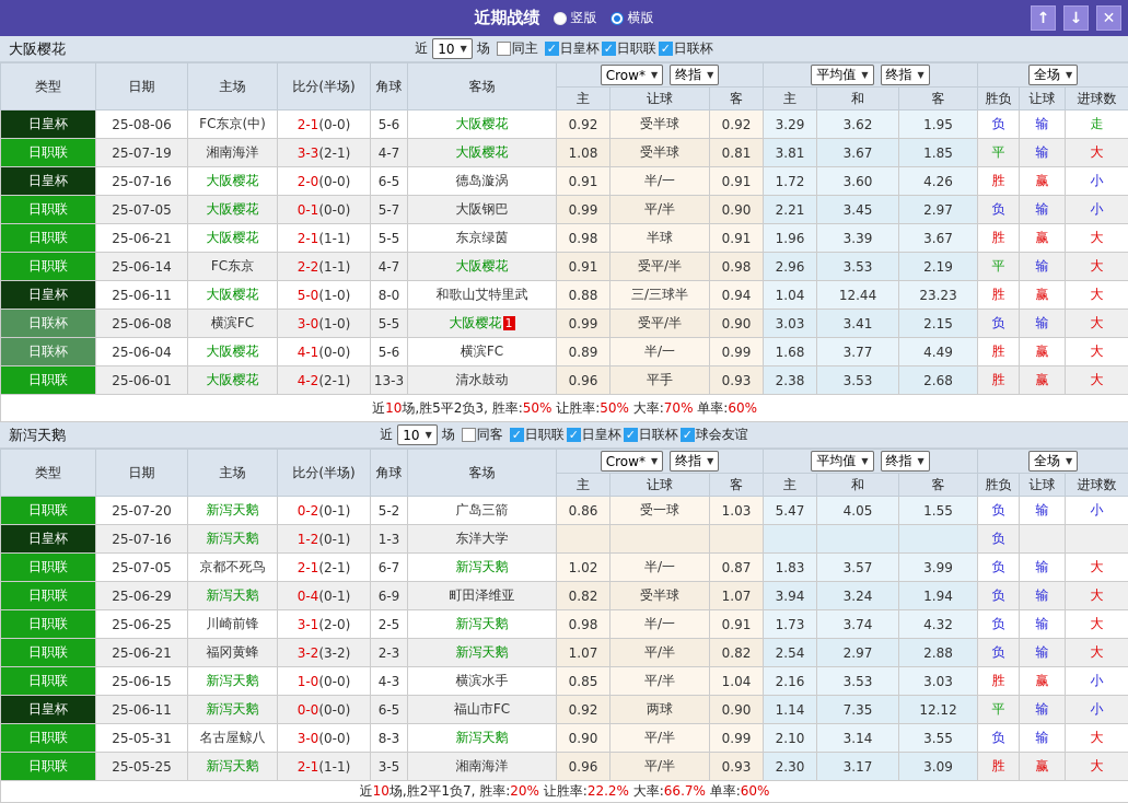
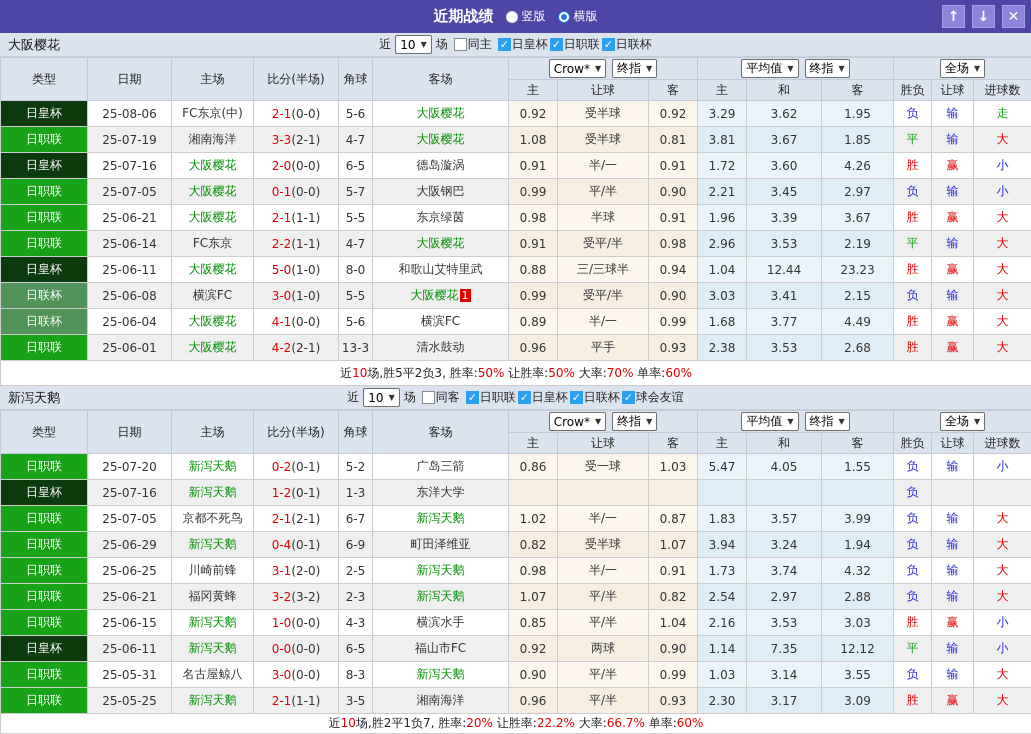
  近期战绩
  竖版
  横版
  ↑
  ↓
  ✕
  大阪樱花
  近
  10
  ▼
  场
  同主
  日皇杯
  日职联
  日联杯
  类型	日期	主场	比分(半场)	角球	客场	Crow* ▼ 终指 ▼	平均值 ▼ 终指 ▼	全场 ▼
  主	让球	客	主	和	客	胜负	让球	进球数
  日皇杯	25-08-06	FC东京(中)	2-1(0-0)	5-6	大阪樱花	0.92	受半球	0.92	3.29	3.62	1.95	负	输	走
  日职联	25-07-19	湘南海洋	3-3(2-1)	4-7	大阪樱花	1.08	受半球	0.81	3.81	3.67	1.85	平	输	大
  日皇杯	25-07-16	大阪樱花	2-0(0-0)	6-5	德岛漩涡	0.91	半/一	0.91	1.72	3.60	4.26	胜	赢	小
  日职联	25-07-05	大阪樱花	0-1(0-0)	5-7	大阪钢巴	0.99	平/半	0.90	2.21	3.45	2.97	负	输	小
  日职联	25-06-21	大阪樱花	2-1(1-1)	5-5	东京绿茵	0.98	半球	0.91	1.96	3.39	3.67	胜	赢	大
  日职联	25-06-14	FC东京	2-2(1-1)	4-7	大阪樱花	0.91	受平/半	0.98	2.96	3.53	2.19	平	输	大
  日皇杯	25-06-11	大阪樱花	5-0(1-0)	8-0	和歌山艾特里武	0.88	三/三球半	0.94	1.04	12.44	23.23	胜	赢	大
  日联杯	25-06-08	横滨FC	3-0(1-0)	5-5	大阪樱花 1	0.99	受平/半	0.90	3.03	3.41	2.15	负	输	大
  日联杯	25-06-04	大阪樱花	4-1(0-0)	5-6	横滨FC	0.89	半/一	0.99	1.68	3.77	4.49	胜	赢	大
  日职联	25-06-01	大阪樱花	4-2(2-1)	13-3	清水鼓动	0.96	平手	0.93	2.38	3.53	2.68	胜	赢	大
  近10场,胜5平2负3, 胜率:50% 让胜率:50% 大率:70% 单率:60%
  新泻天鹅
  近
  10
  ▼
  场
  同客
  日职联
  日皇杯
  日联杯
  球会友谊
  类型	日期	主场	比分(半场)	角球	客场	Crow* ▼ 终指 ▼	平均值 ▼ 终指 ▼	全场 ▼
  主	让球	客	主	和	客	胜负	让球	进球数
  日职联	25-07-20	新泻天鹅	0-2(0-1)	5-2	广岛三箭	0.86	受一球	1.03	5.47	4.05	1.55	负	输	小
  日皇杯	25-07-16	新泻天鹅	1-2(0-1)	1-3	东洋大学							负
  日职联	25-07-05	京都不死鸟	2-1(2-1)	6-7	新泻天鹅	1.02	半/一	0.87	1.83	3.57	3.99	负	输	大
  日职联	25-06-29	新泻天鹅	0-4(0-1)	6-9	町田泽维亚	0.82	受半球	1.07	3.94	3.24	1.94	负	输	大
  日职联	25-06-25	川崎前锋	3-1(2-0)	2-5	新泻天鹅	0.98	半/一	0.91	1.73	3.74	4.32	负	输	大
  日职联	25-06-21	福冈黄蜂	3-2(3-2)	2-3	新泻天鹅	1.07	平/半	0.82	2.54	2.97	2.88	负	输	大
  日职联	25-06-15	新泻天鹅	1-0(0-0)	4-3	横滨水手	0.85	平/半	1.04	2.16	3.53	3.03	胜	赢	小
  日皇杯	25-06-11	新泻天鹅	0-0(0-0)	6-5	福山市FC	0.92	两球	0.90	1.14	7.35	12.12	平	输	小
- 日职联	25-05-31	名古屋鲸八	3-0(0-0)	8-3	新泻天鹅	0.90	平/半	0.99	2.10	3.14	3.55	负	输	大
+ 日职联	25-05-31	名古屋鲸八	3-0(0-0)	8-3	新泻天鹅	0.90	平/半	0.99	1.03	3.14	3.55	负	输	大
  日职联	25-05-25	新泻天鹅	2-1(1-1)	3-5	湘南海洋	0.96	平/半	0.93	2.30	3.17	3.09	胜	赢	大
  近10场,胜2平1负7, 胜率:20% 让胜率:22.2% 大率:66.7% 单率:60%
